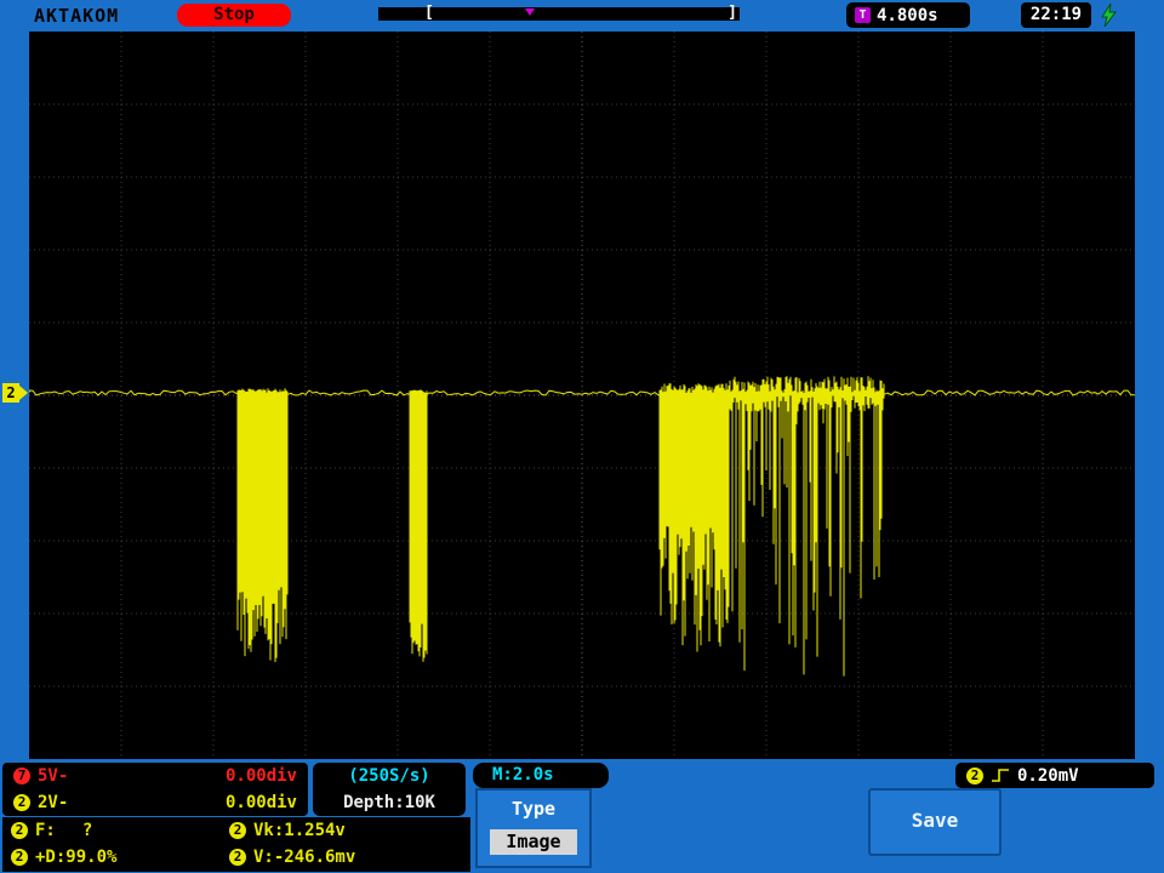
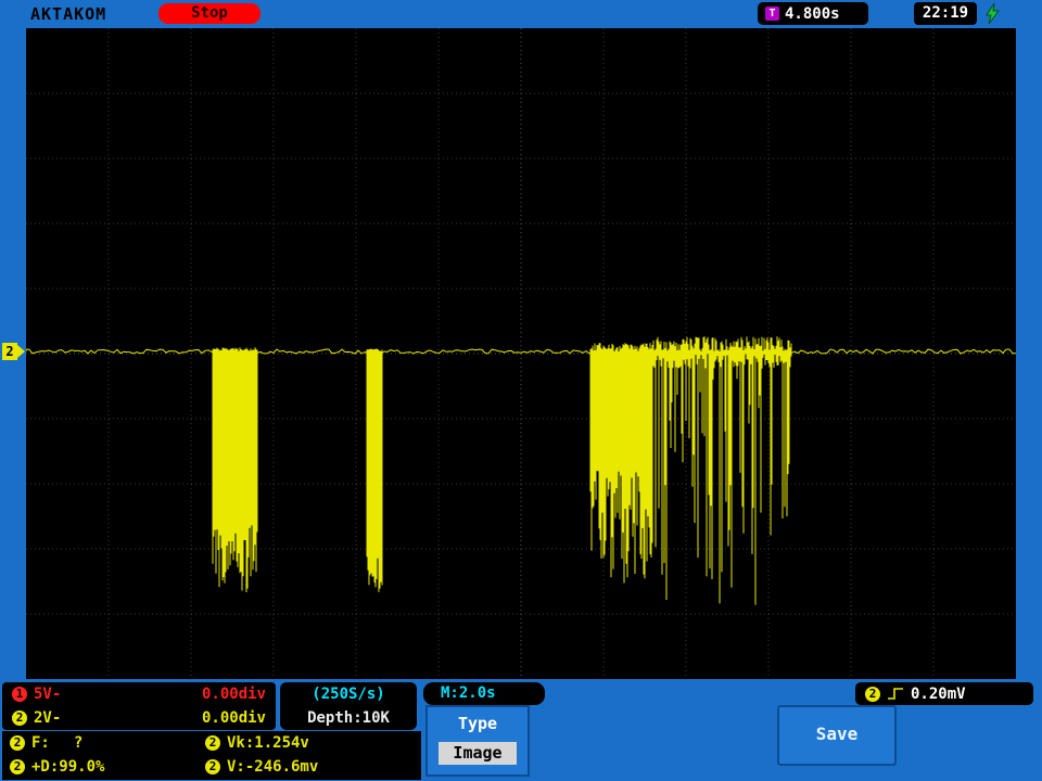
  AKTAKOM
  Stop
- [
- ]
  T
  4.800s
  22:19
  2
- 7
+ 1
  5V-
  0.00div
  2
  2V-
  0.00div
  (250S/s)
  Depth:10K
  M:2.0s
  2
  0.20mV
  2
  F:
  ?
  2
  Vk:1.254v
  2
  +D:99.0%
  2
  V:-246.6mv
  Type
  Image
  Save
